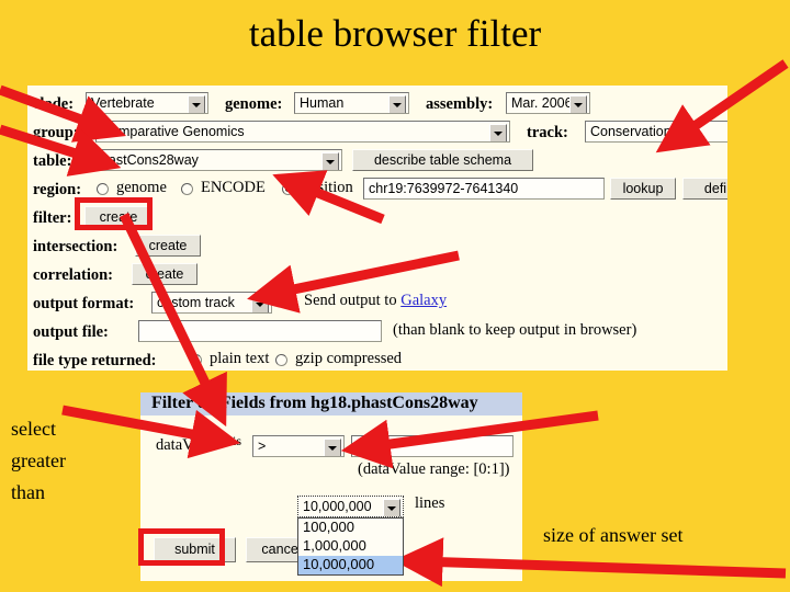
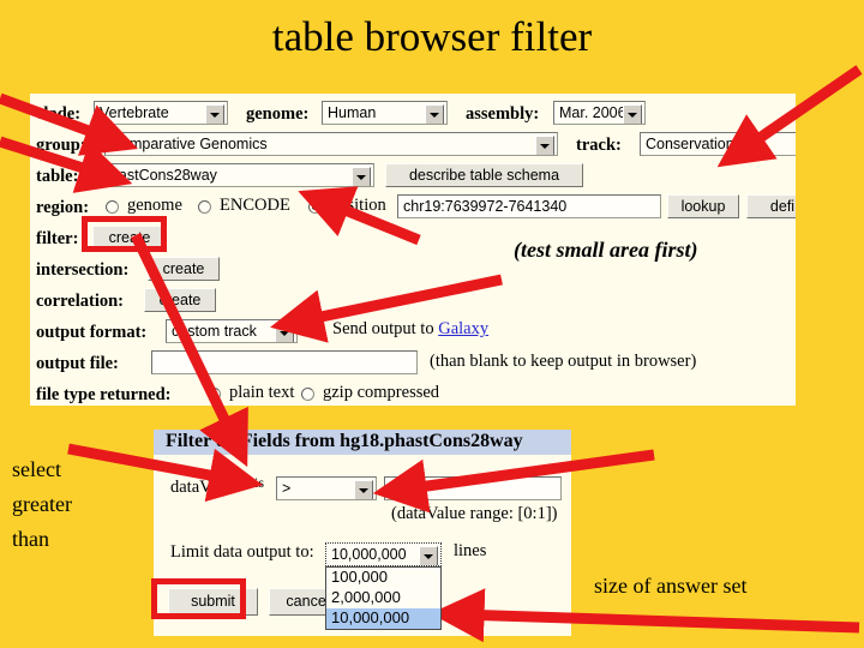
  table browser filter
  Vertebrate
  genome:
  Human
  assembly:
  Mar. 200
  group:
  Comparative Genomics
  track:
  Conservation
  table:
  phastCons28way
  describe table schema
  region:
  genome
  ENCODE
  sition
  chr19:7639972-7641340
  lookup
  defi
  filter:
  intersection:
  create
  correlation:
  output format:
  cstom track
  Send output to Galaxy
  output file:
  (than blank to keep output in browser)
  file type returned:
  plain text
  gzip compressed
  Filter o Fields from hg18.phastCons28way
  dataValue
  is
  >
  (dataValue range: [0:1])
+ Limit data output to:
  10,000,000
  lines
  100,000
- 1,000,000
+ 2,000,000
  10,000,000
  submit
  cance
+ (test small area first)
  select
  greater
  than
  size of answer set
